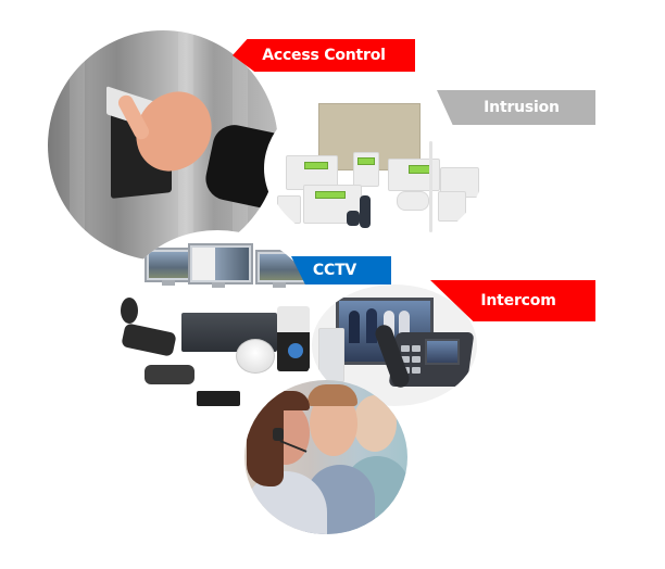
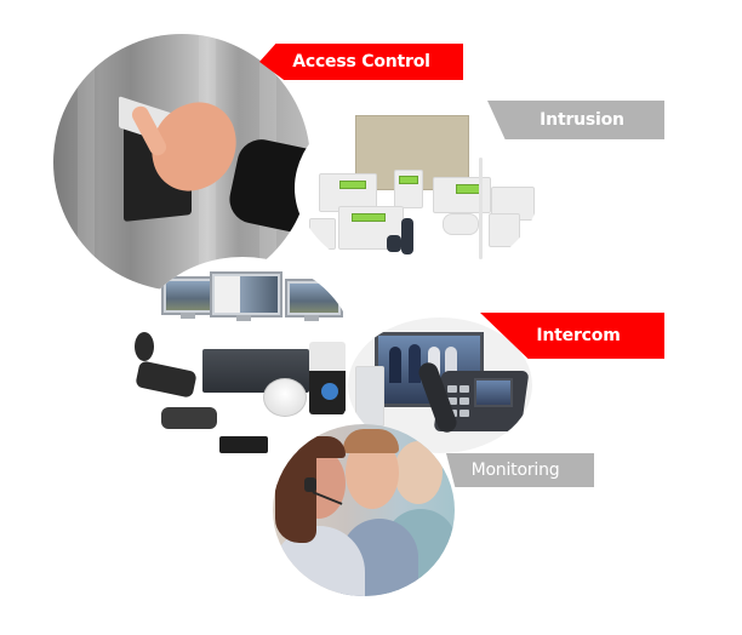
  Access Control
  Intrusion
- CCTV
  Intercom
+ Monitoring
